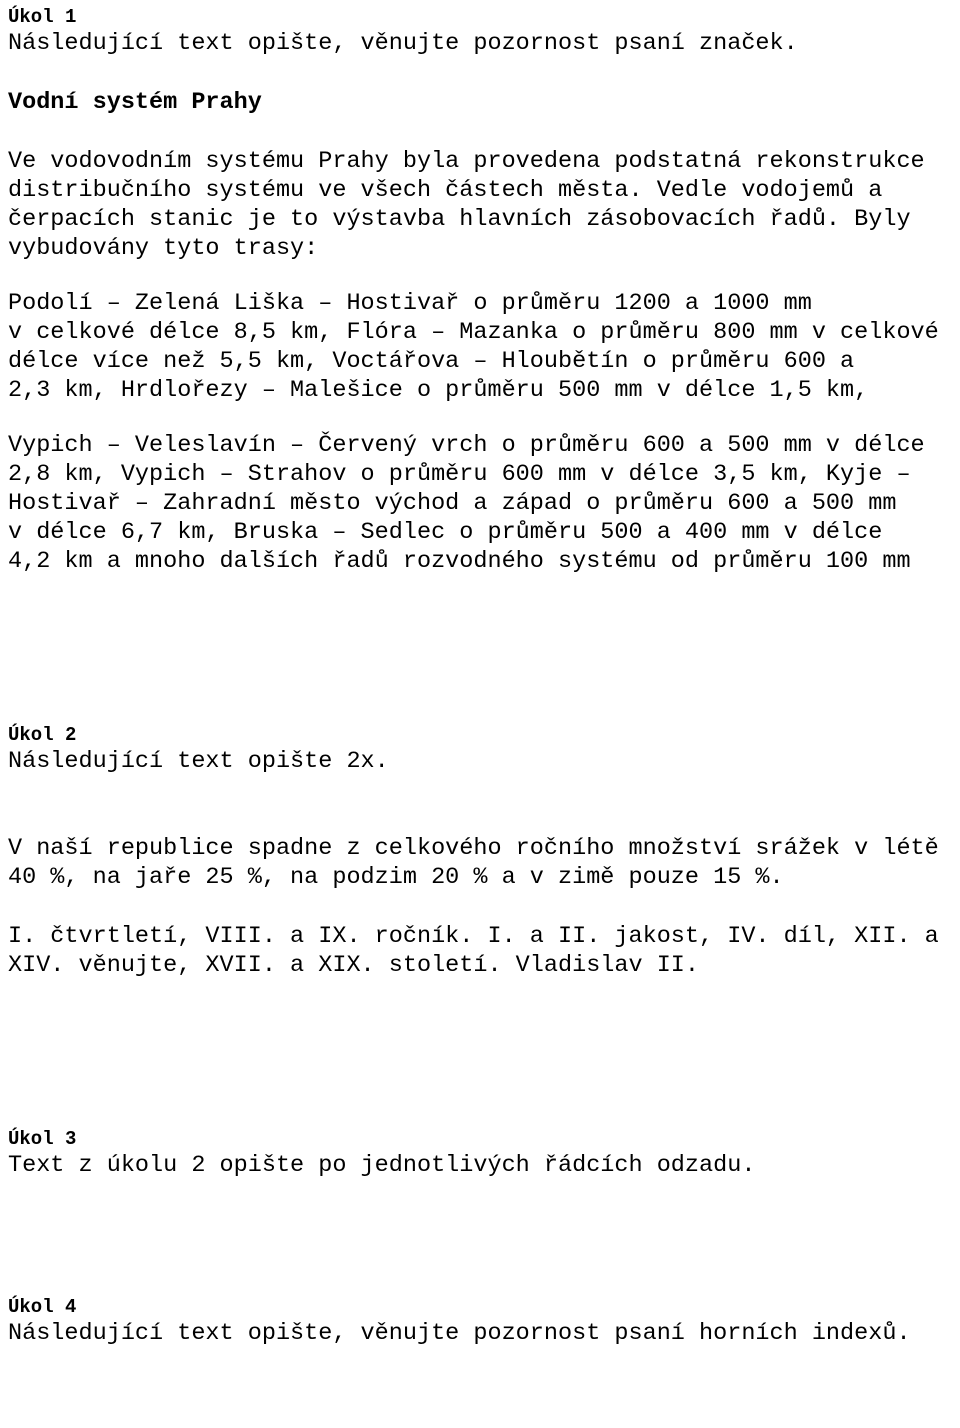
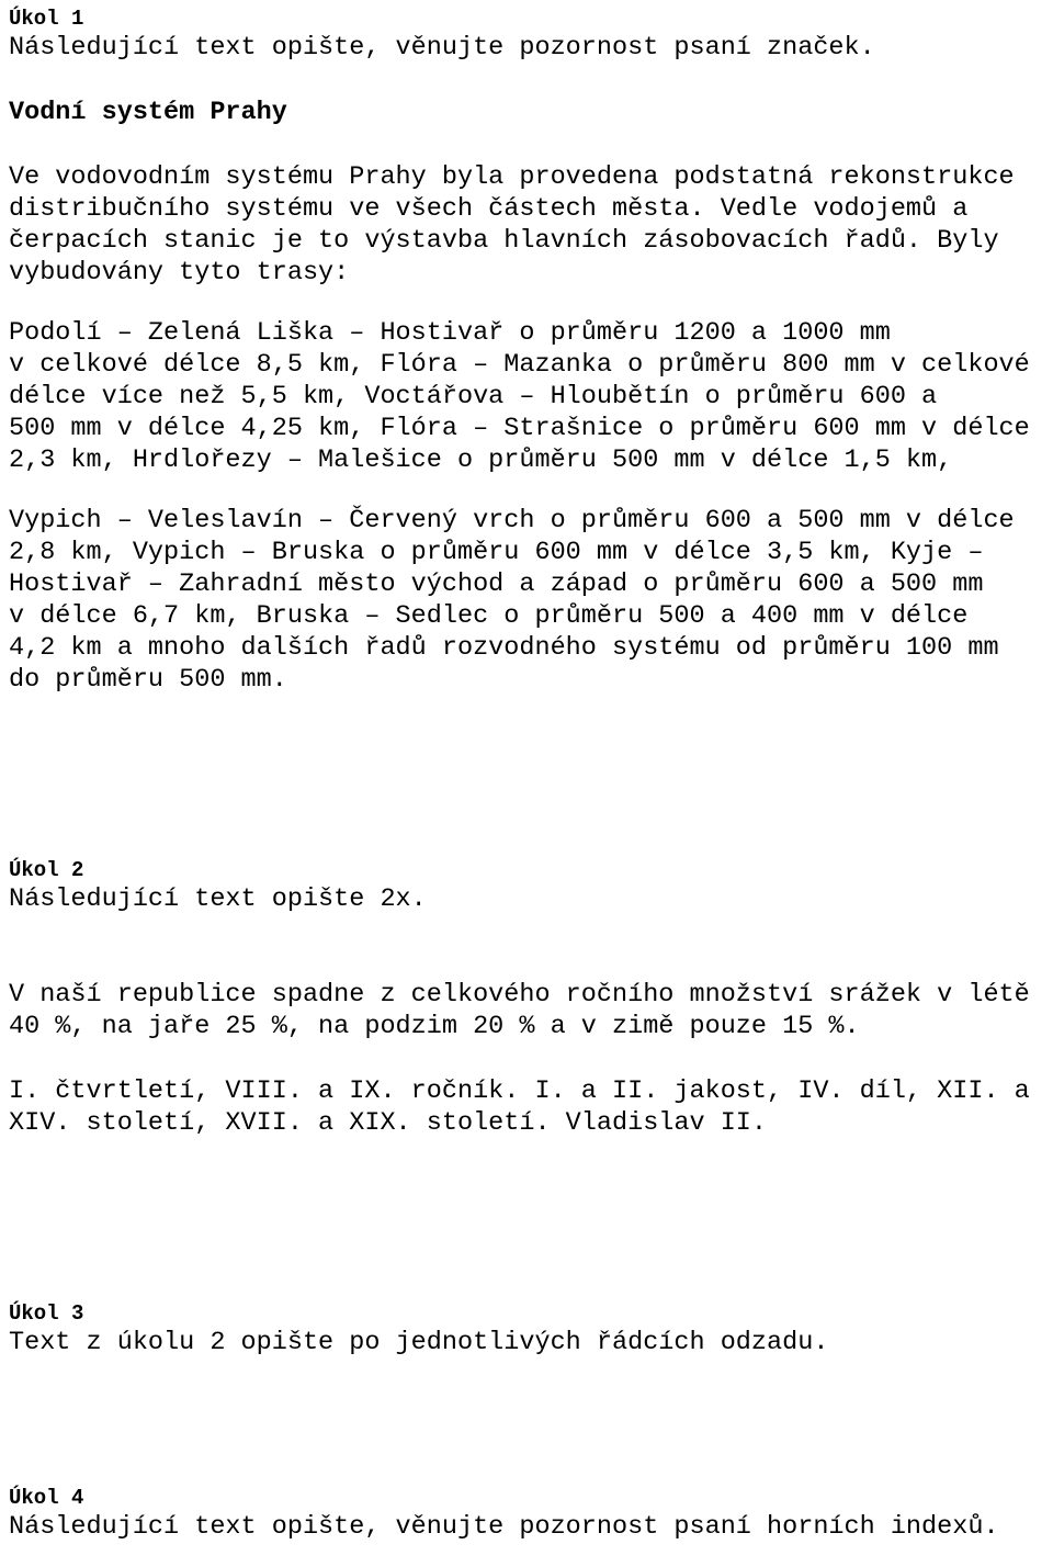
  Úkol 1
  Následující text opište, věnujte pozornost psaní značek.
  Vodní systém Prahy
  Ve vodovodním systému Prahy byla provedena podstatná rekonstrukce
  distribučního systému ve všech částech města. Vedle vodojemů a
  čerpacích stanic je to výstavba hlavních zásobovacích řadů. Byly
  vybudovány tyto trasy:
  Podolí – Zelená Liška – Hostivař o průměru 1200 a 1000 mm
  v celkové délce 8,5 km, Flóra – Mazanka o průměru 800 mm v celkové
  délce více než 5,5 km, Voctářova – Hloubětín o průměru 600 a
+ 500 mm v délce 4,25 km, Flóra – Strašnice o průměru 600 mm v délce
  2,3 km, Hrdlořezy – Malešice o průměru 500 mm v délce 1,5 km,
  Vypich – Veleslavín – Červený vrch o průměru 600 a 500 mm v délce
- 2,8 km, Vypich – Strahov o průměru 600 mm v délce 3,5 km, Kyje –
+ 2,8 km, Vypich – Bruska o průměru 600 mm v délce 3,5 km, Kyje –
  Hostivař – Zahradní město východ a západ o průměru 600 a 500 mm
  v délce 6,7 km, Bruska – Sedlec o průměru 500 a 400 mm v délce
  4,2 km a mnoho dalších řadů rozvodného systému od průměru 100 mm
+ do průměru 500 mm.
  Úkol 2
  Následující text opište 2x.
  V naší republice spadne z celkového ročního množství srážek v létě
  40 %, na jaře 25 %, na podzim 20 % a v zimě pouze 15 %.
  I. čtvrtletí, VIII. a IX. ročník. I. a II. jakost, IV. díl, XII. a
- XIV. věnujte, XVII. a XIX. století. Vladislav II.
+ XIV. století, XVII. a XIX. století. Vladislav II.
  Úkol 3
  Text z úkolu 2 opište po jednotlivých řádcích odzadu.
  Úkol 4
  Následující text opište, věnujte pozornost psaní horních indexů.
